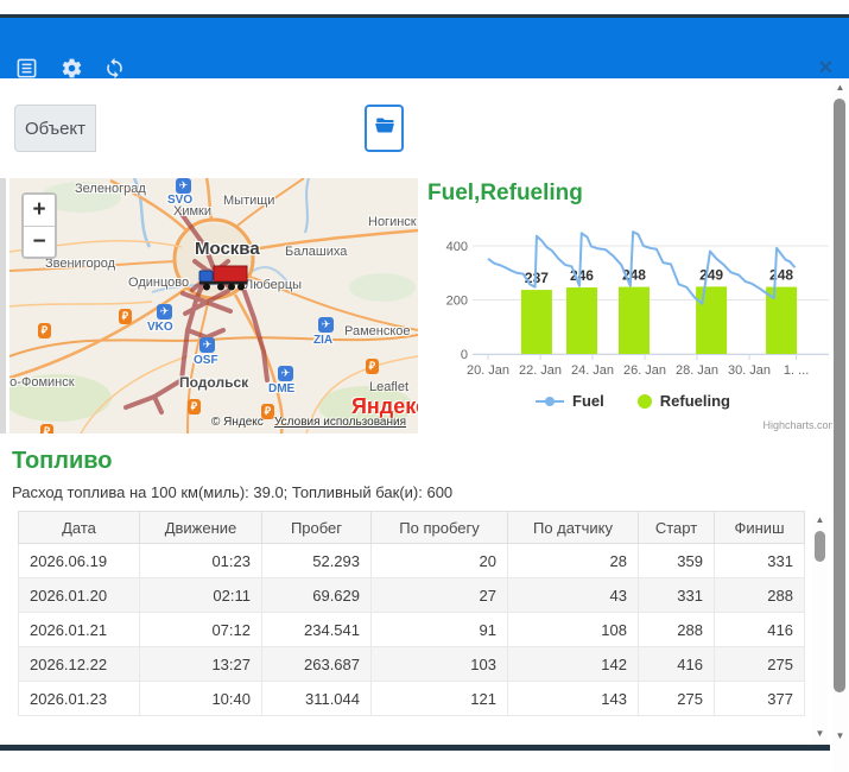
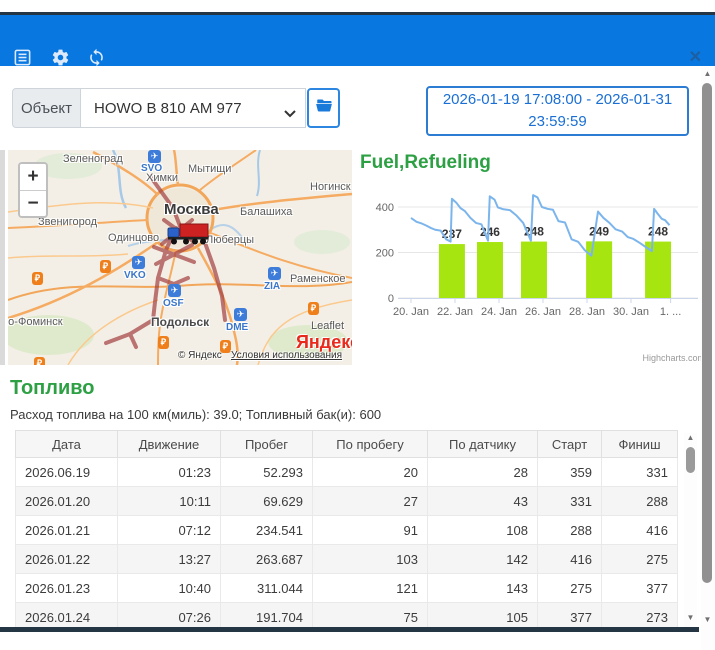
  ✕
  Объект
+ HOWO В 810 АМ 977
+ 2026-01-19 17:08:00 - 2026-01-31 23:59:59
  Зеленоград
  Химки
  Мытищи
  Ногинск
  Звенигород
  Москва
  Балашиха
  Одинцово
  Люберцы
  Раменское
  о-Фоминск
  Подольск
  SVO
  VKO
  OSF
  DME
  ZIA
  ✈
  ✈
  ✈
  ✈
  ✈
  ₽
  ₽
  ₽
  ₽
  ₽
  ₽
  +
  −
  Leaflet
  Яндек
  © Яндекс
  Условия использования
  0
  200
  400
  20. Jan
  22. Jan
  24. Jan
  26. Jan
  28. Jan
  30. Jan
  1. ...
  237
  246
  249
  248
  Fuel,Refueling
- Fuel
- Refueling
  Highcharts.co
  Топливо
  Расход топлива на 100 км(миль): 39.0; Топливный бак(и): 600
  Дата	Движение	Пробег	По пробегу	По датчику	Старт	Финиш
  2026.06.19	01:23	52.293	20	28	359	331
- 2026.01.20	02:11	69.629	27	43	331	288
+ 2026.01.20	10:11	69.629	27	43	331	288
  2026.01.21	07:12	234.541	91	108	288	416
- 2026.12.22	13:27	263.687	103	142	416	275
+ 2026.01.22	13:27	263.687	103	142	416	275
  2026.01.23	10:40	311.044	121	143	275	377
+ 2026.01.24	07:26	191.704	75	105	377	273
  ▲
  ▼
  ▲
  ▼
